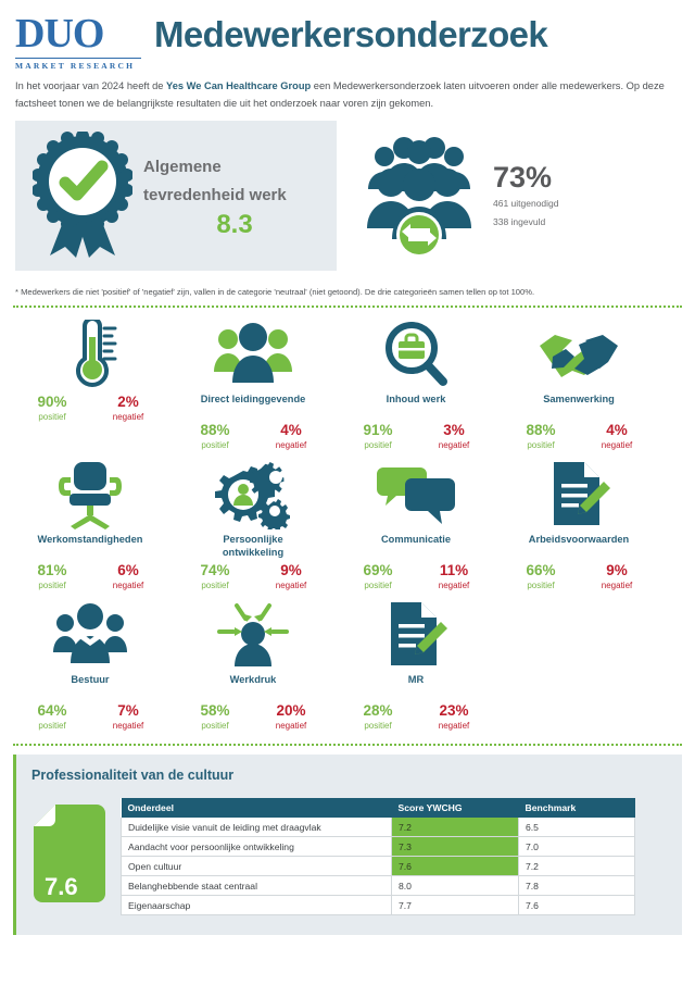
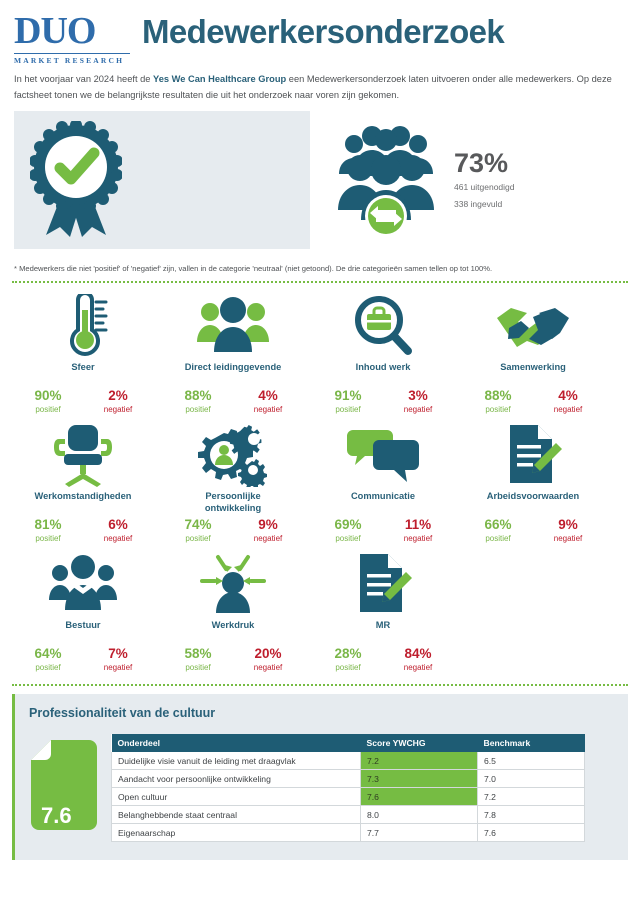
  DUO
  MARKET RESEARCH
  Medewerkersonderzoek
  In het voorjaar van 2024 heeft de Yes We Can Healthcare Group een Medewerkersonderzoek laten uitvoeren onder alle medewerkers. Op deze factsheet tonen we de belangrijkste resultaten die uit het onderzoek naar voren zijn gekomen.
- Algemene
- tevredenheid werk
- 8.3
  73%
  461 uitgenodigd
  338 ingevuld
  * Medewerkers die niet 'positief' of 'negatief' zijn, vallen in de categorie 'neutraal' (niet getoond). De drie categorieën samen tellen op tot 100%.
+ Sfeer
  90%
  positief
  2%
  negatief
  Direct leidinggevende
  88%
  positief
  4%
  negatief
  Inhoud werk
  91%
  positief
  3%
  negatief
  Samenwerking
  88%
  positief
  4%
  negatief
  Werkomstandigheden
  81%
  positief
  6%
  negatief
  Persoonlijke
  ontwikkeling
  74%
  positief
  9%
  negatief
  Communicatie
  69%
  positief
  11%
  negatief
  Arbeidsvoorwaarden
  66%
  positief
  9%
  negatief
  Bestuur
  64%
  positief
  7%
  negatief
  Werkdruk
  58%
  positief
  20%
  negatief
  MR
  28%
  positief
- 23%
+ 84%
  negatief
  Professionaliteit van de cultuur
  7.6
  Onderdeel	Score YWCHG	Benchmark
  Duidelijke visie vanuit de leiding met draagvlak	7.2	6.5
  Aandacht voor persoonlijke ontwikkeling	7.3	7.0
  Open cultuur	7.6	7.2
  Belanghebbende staat centraal	8.0	7.8
  Eigenaarschap	7.7	7.6
